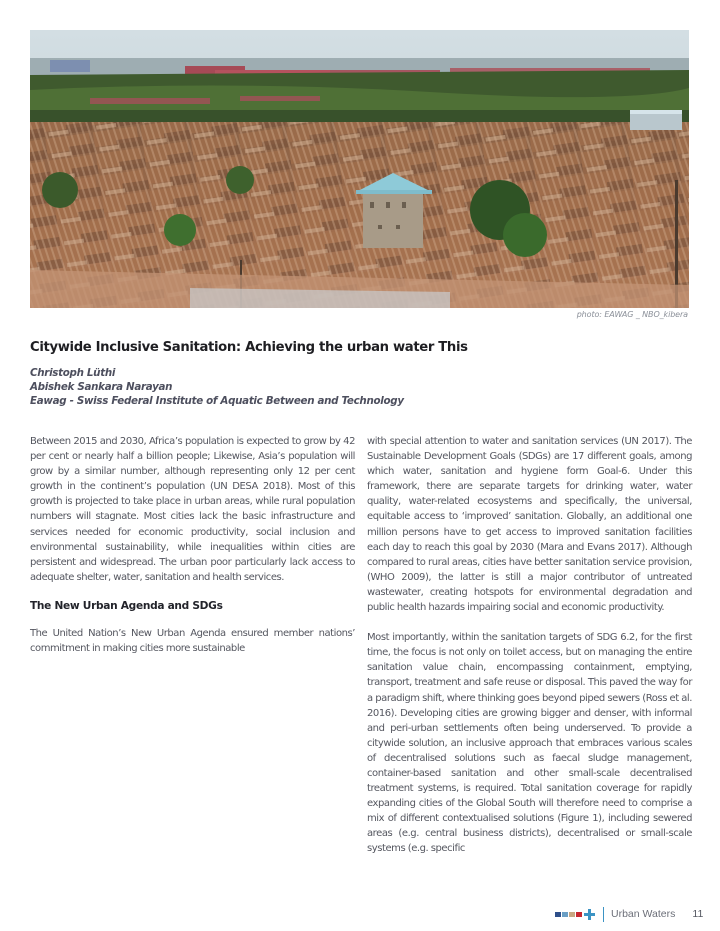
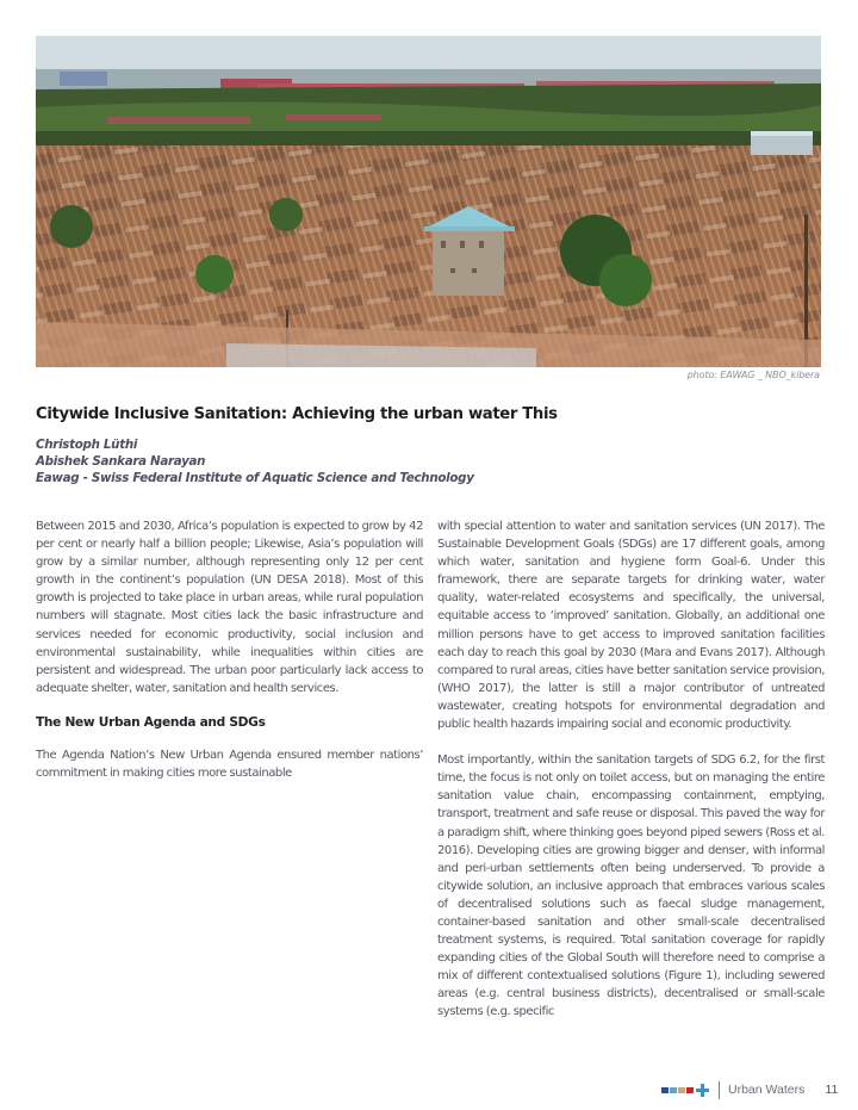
  photo: EAWAG _ NBO_kibera
  Citywide Inclusive Sanitation: Achieving the urban water This
  Christoph Lüthi
  Abishek Sankara Narayan
- Eawag - Swiss Federal Institute of Aquatic Between and Technology
+ Eawag - Swiss Federal Institute of Aquatic Science and Technology
  Between 2015 and 2030, Africa’s population is expected to grow by 42 per cent or nearly half a billion people; Likewise, Asia’s population will grow by a similar number, although representing only 12 per cent growth in the continent’s population (UN DESA 2018). Most of this growth is projected to take place in urban areas, while rural population numbers will stagnate. Most cities lack the basic infrastructure and services needed for economic productivity, social inclusion and environmental sustainability, while inequalities within cities are persistent and widespread. The urban poor particularly lack access to adequate shelter, water, sanitation and health services.
  The New Urban Agenda and SDGs
- The United Nation’s New Urban Agenda ensured member nations’ commitment in making cities more sustainable
+ The Agenda Nation’s New Urban Agenda ensured member nations’ commitment in making cities more sustainable
- with special attention to water and sanitation services (UN 2017). The Sustainable Development Goals (SDGs) are 17 different goals, among which water, sanitation and hygiene form Goal-6. Under this framework, there are separate targets for drinking water, water quality, water-related ecosystems and specifically, the universal, equitable access to ‘improved’ sanitation. Globally, an additional one million persons have to get access to improved sanitation facilities each day to reach this goal by 2030 (Mara and Evans 2017). Although compared to rural areas, cities have better sanitation service provision, (WHO 2009), the latter is still a major contributor of untreated wastewater, creating hotspots for environmental degradation and public health hazards impairing social and economic productivity.
+ with special attention to water and sanitation services (UN 2017). The Sustainable Development Goals (SDGs) are 17 different goals, among which water, sanitation and hygiene form Goal-6. Under this framework, there are separate targets for drinking water, water quality, water-related ecosystems and specifically, the universal, equitable access to ‘improved’ sanitation. Globally, an additional one million persons have to get access to improved sanitation facilities each day to reach this goal by 2030 (Mara and Evans 2017). Although compared to rural areas, cities have better sanitation service provision, (WHO 2017), the latter is still a major contributor of untreated wastewater, creating hotspots for environmental degradation and public health hazards impairing social and economic productivity.
  Most importantly, within the sanitation targets of SDG 6.2, for the first time, the focus is not only on toilet access, but on managing the entire sanitation value chain, encompassing containment, emptying, transport, treatment and safe reuse or disposal. This paved the way for a paradigm shift, where thinking goes beyond piped sewers (Ross et al. 2016). Developing cities are growing bigger and denser, with informal and peri-urban settlements often being underserved. To provide a citywide solution, an inclusive approach that embraces various scales of decentralised solutions such as faecal sludge management, container-based sanitation and other small-scale decentralised treatment systems, is required. Total sanitation coverage for rapidly expanding cities of the Global South will therefore need to comprise a mix of different contextualised solutions (Figure 1), including sewered areas (e.g. central business districts), decentralised or small-scale systems (e.g. specific
  Urban Waters
  11
